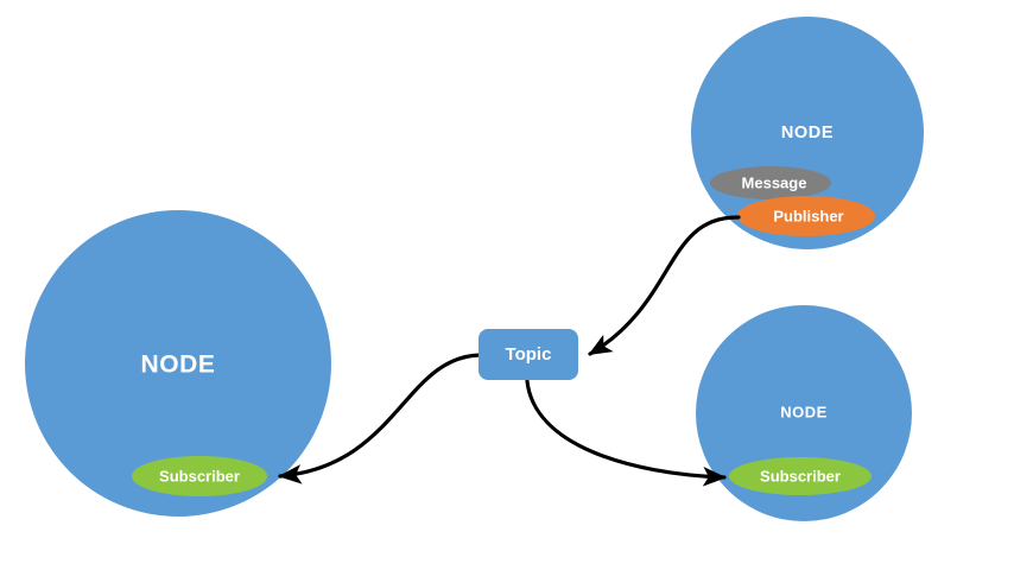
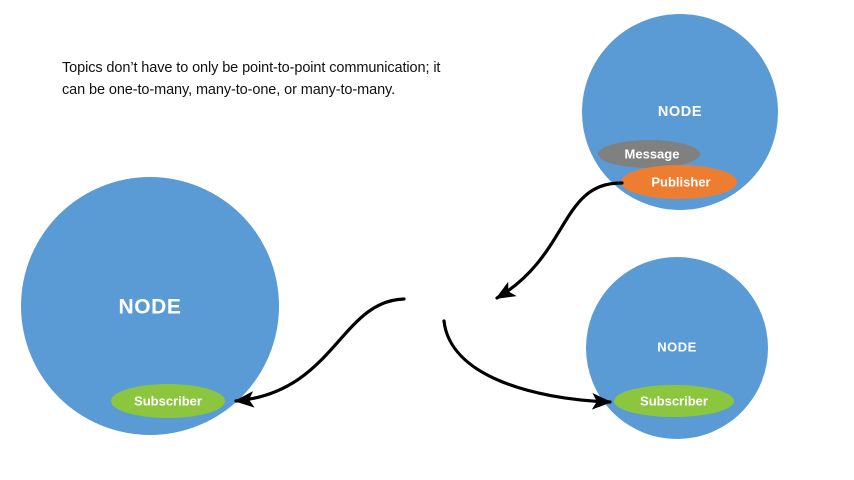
+ Topics don’t have to only be point-to-point communication; it
+ can be one-to-many, many-to-one, or many-to-many.
  NODE
  Subscriber
  NODE
  Message
  Publisher
  NODE
  Subscriber
- Topic
